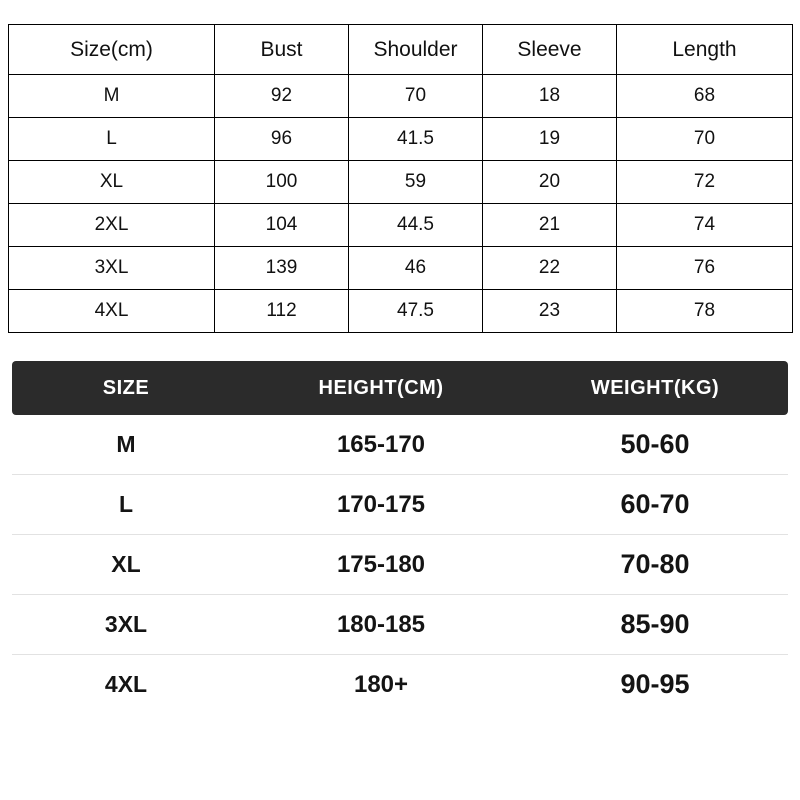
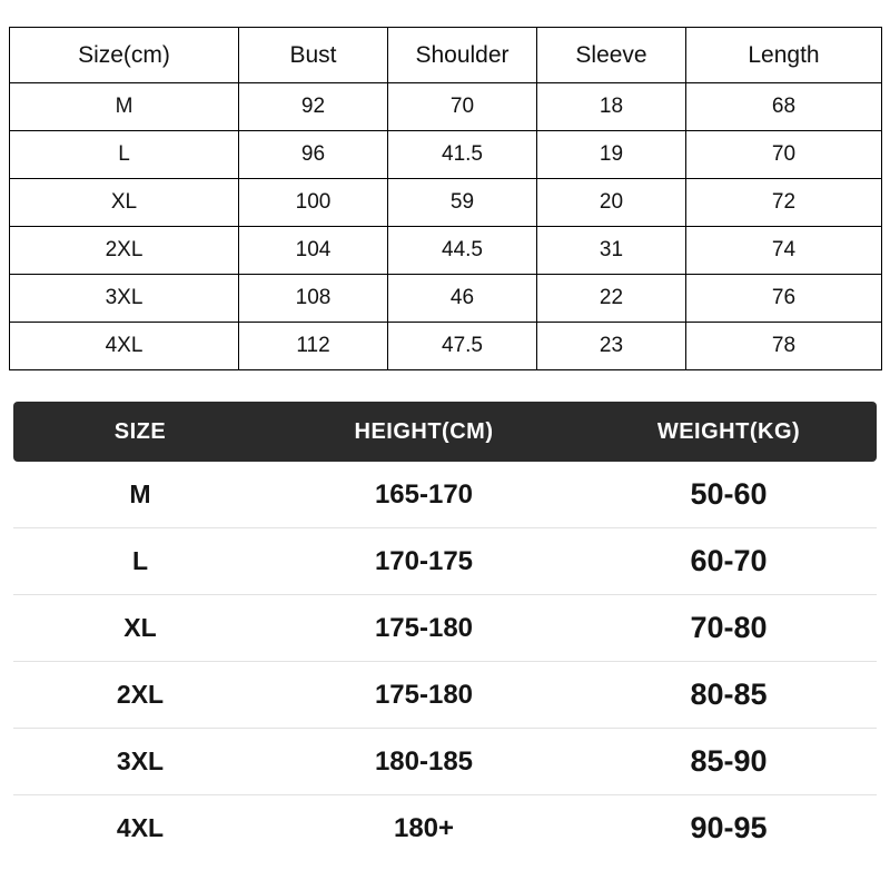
  Size(cm)	Bust	Shoulder	Sleeve	Length
  M	92	70	18	68
  L	96	41.5	19	70
  XL	100	59	20	72
- 2XL	104	44.5	21	74
+ 2XL	104	44.5	31	74
- 3XL	139	46	22	76
+ 3XL	108	46	22	76
  4XL	112	47.5	23	78
  SIZE	HEIGHT(CM)	WEIGHT(KG)
  M	165-170	50-60
  L	170-175	60-70
  XL	175-180	70-80
+ 2XL	175-180	80-85
  3XL	180-185	85-90
  4XL	180+	90-95
